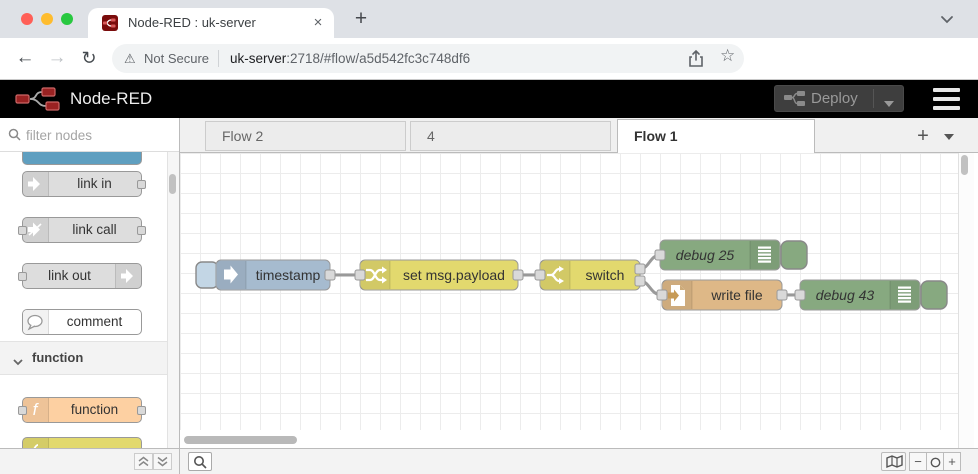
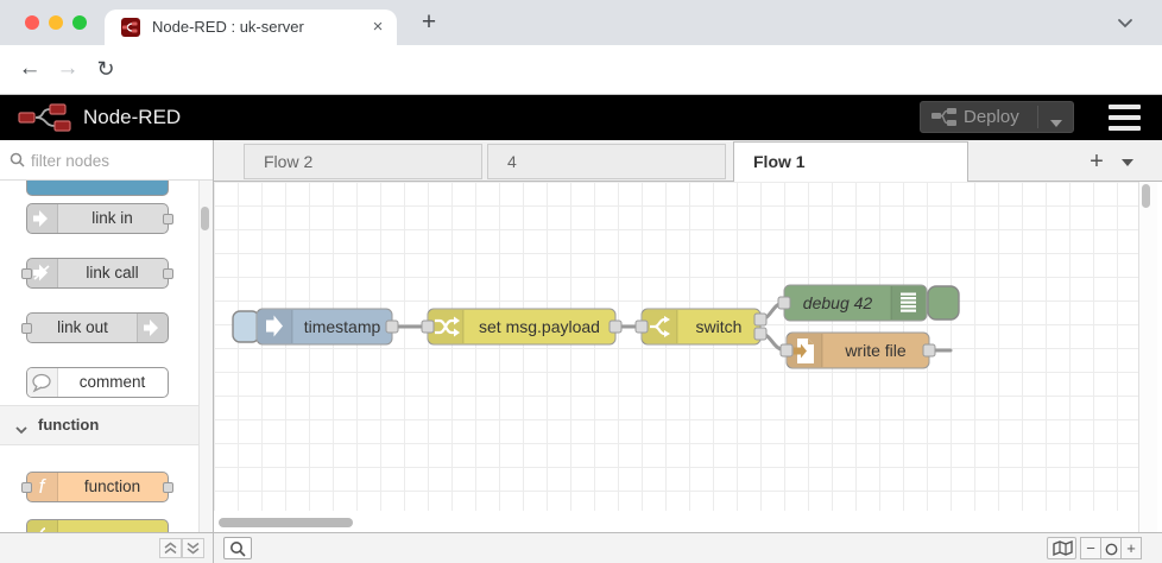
  Node-RED : uk-server
  ×
  +
  ←
  →
  ↻
- ⚠
- Not Secure
- uk-server:2718/#flow/a5d542fc3c748df6
- ☆
  Node-RED
  Deploy
  filter nodes
  link in
  link call
  link out
  comment
  function
  f
  function
  Flow 2
  4
  Flow 1
  +
  timestamp
  set msg.payload
  switch
- debug 25
+ debug 42
  write file
- debug 43
  −
  +
